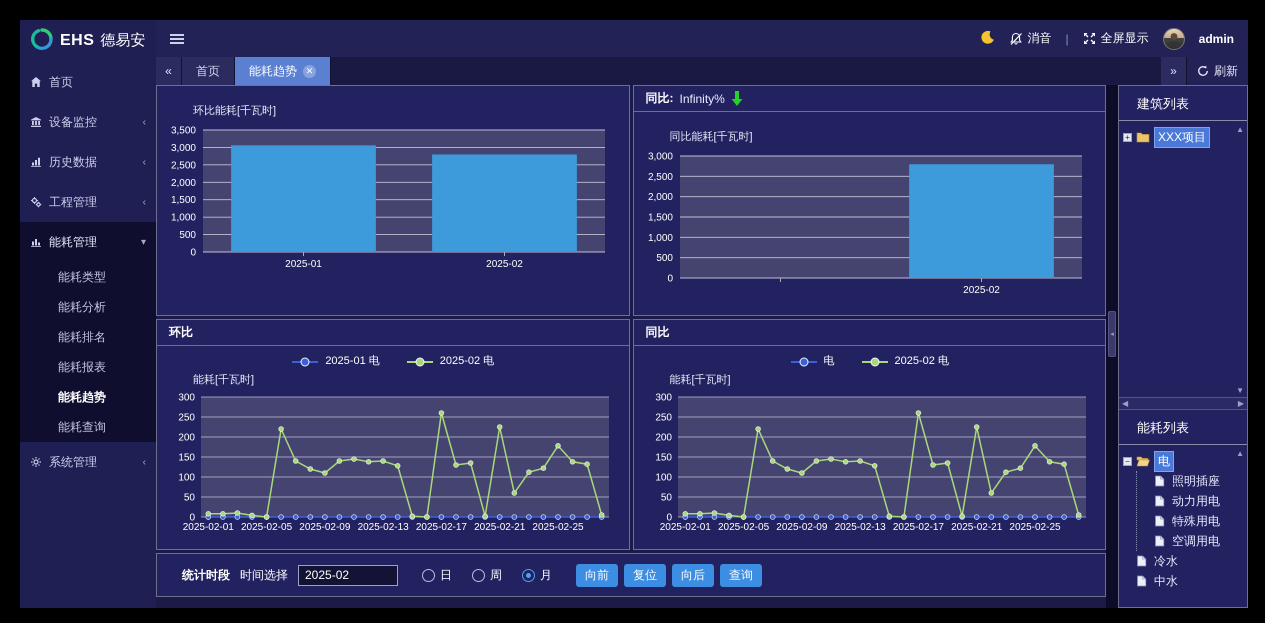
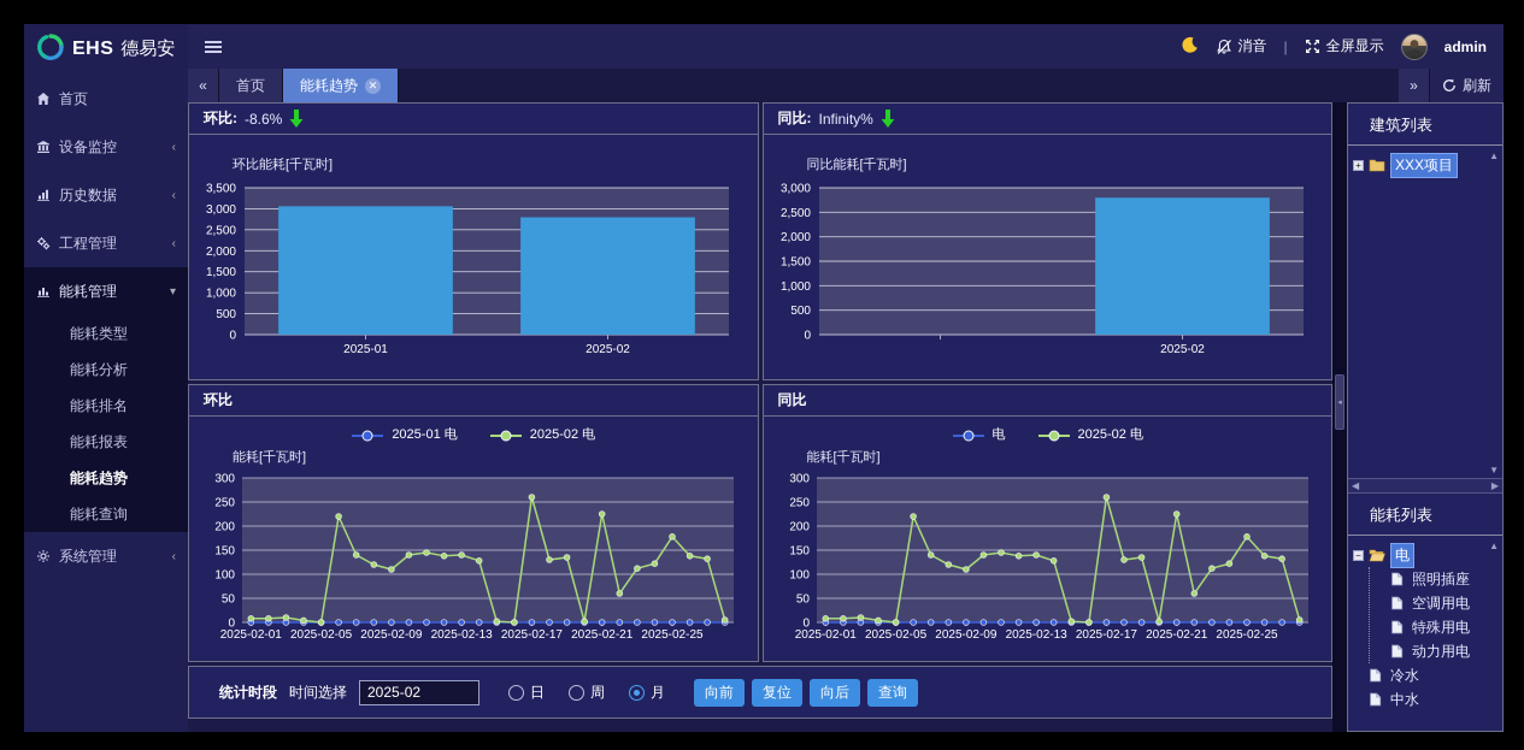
  EHS
  德易安
  首页
  设备监控
  ‹
  历史数据
  ‹
  工程管理
  ‹
  能耗管理
  ▾
  能耗类型
  能耗分析
  能耗排名
  能耗报表
  能耗趋势
  能耗查询
  系统管理
  ‹
  消音
  |
  全屏显示
  admin
  «
  首页
  能耗趋势
  ✕
  »
  刷新
+ 环比:
+ -8.6%
  环比能耗[千瓦时]
  0
  500
  1,000
  1,500
  2,000
  2,500
  3,000
  3,500
  2025-01
  2025-02
  同比:
  Infinity%
  同比能耗[千瓦时]
  0
  500
  1,000
  1,500
  2,000
  2,500
  3,000
  2025-02
  环比
  2025-01 电
  2025-02 电
  能耗[千瓦时]
  0
  50
  100
  150
  200
  250
  300
  2025-02-01
  2025-02-05
  2025-02-09
  2025-02-13
  2025-02-17
  2025-02-21
  2025-02-25
  同比
  电
  2025-02 电
  能耗[千瓦时]
  0
  50
  100
  150
  200
  250
  300
  2025-02-01
  2025-02-05
  2025-02-09
  2025-02-13
  2025-02-17
  2025-02-21
  2025-02-25
  统计时段
  时间选择
  2025-02
  日
  周
  月
  向前
  复位
  向后
  查询
  建筑列表
  ▲
  ▼
  +
  XXX项目
  ◀
  ▶
  能耗列表
  ▲
  −
  电
  照明插座
- 动力用电
+ 空调用电
  特殊用电
- 空调用电
+ 动力用电
  冷水
  中水
